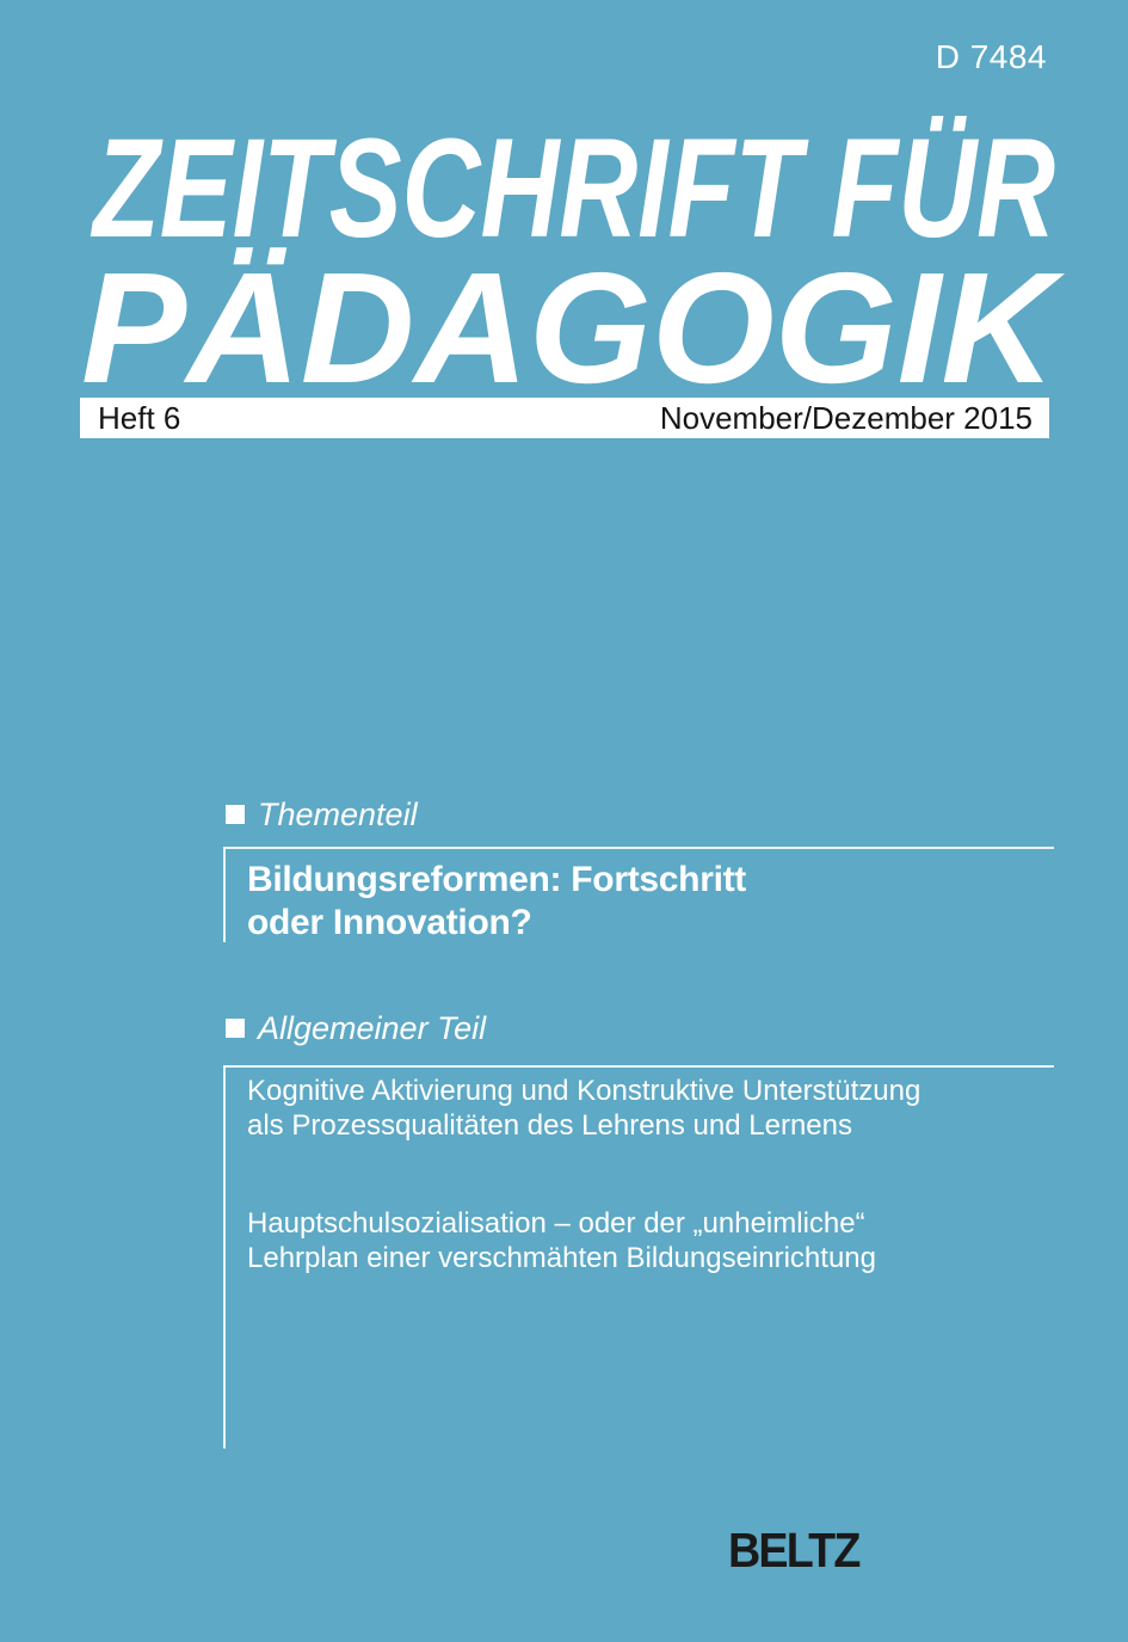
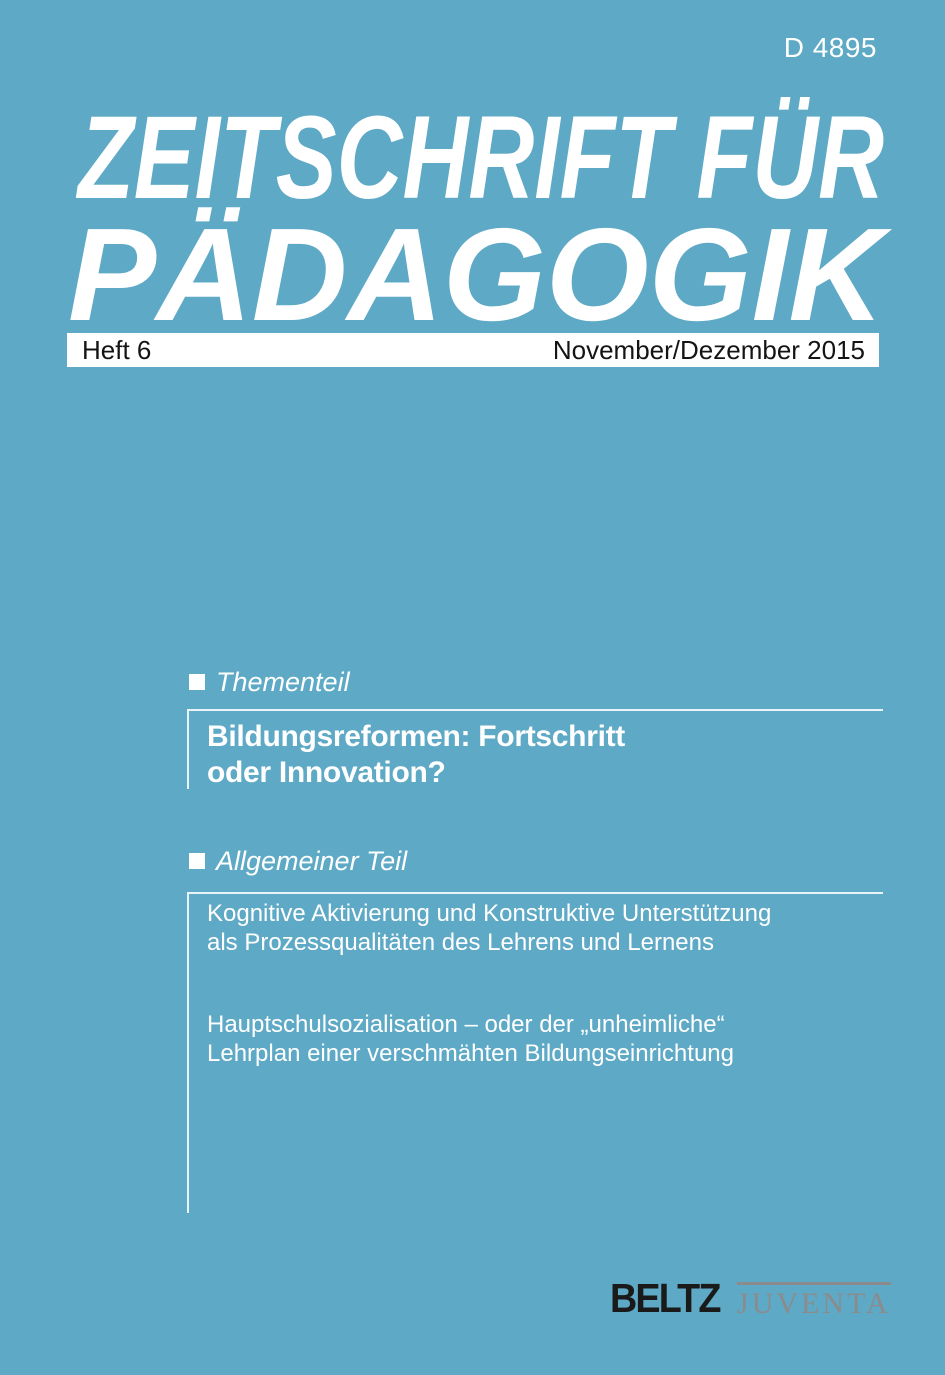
- D 7484
+ D 4895
  ZEITSCHRIFT FÜR
  PÄDAGOGIK
  Heft 6
  November/Dezember 2015
  Thementeil
  Bildungsreformen: Fortschritt
  oder Innovation?
  Allgemeiner Teil
  Kognitive Aktivierung und Konstruktive Unterstützung
  als Prozessqualitäten des Lehrens und Lernens
  Hauptschulsozialisation – oder der „unheimliche“
  Lehrplan einer verschmähten Bildungseinrichtung
  BELTZ
+ JUVENTA
